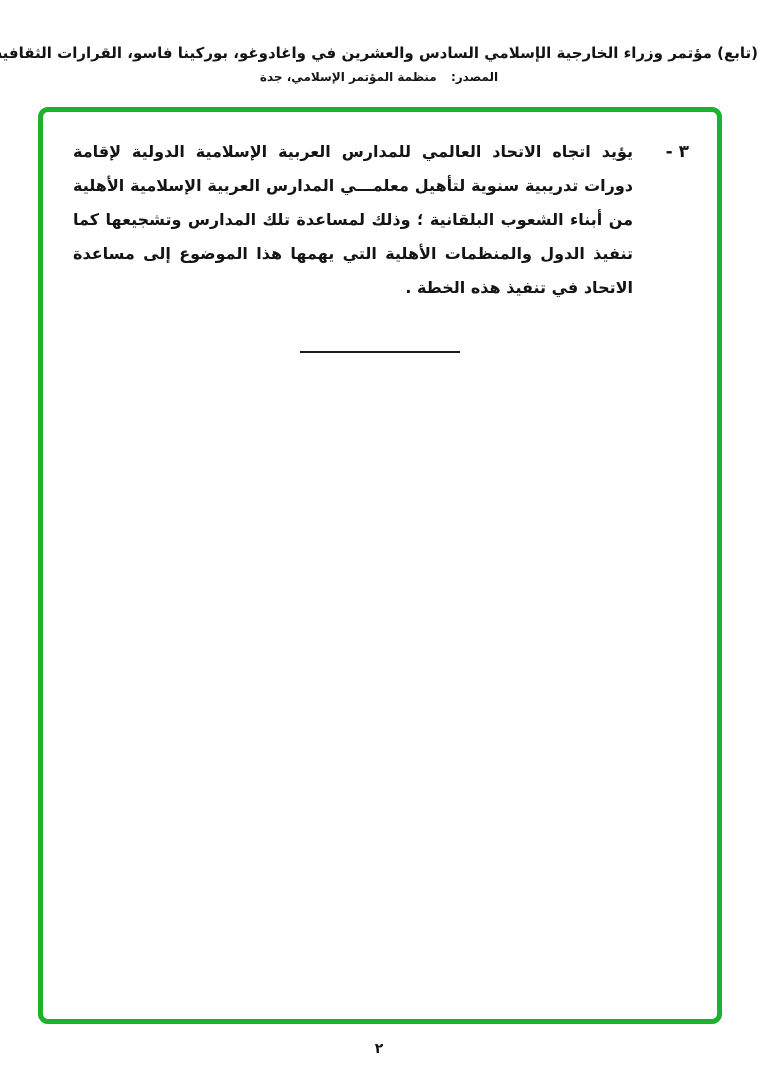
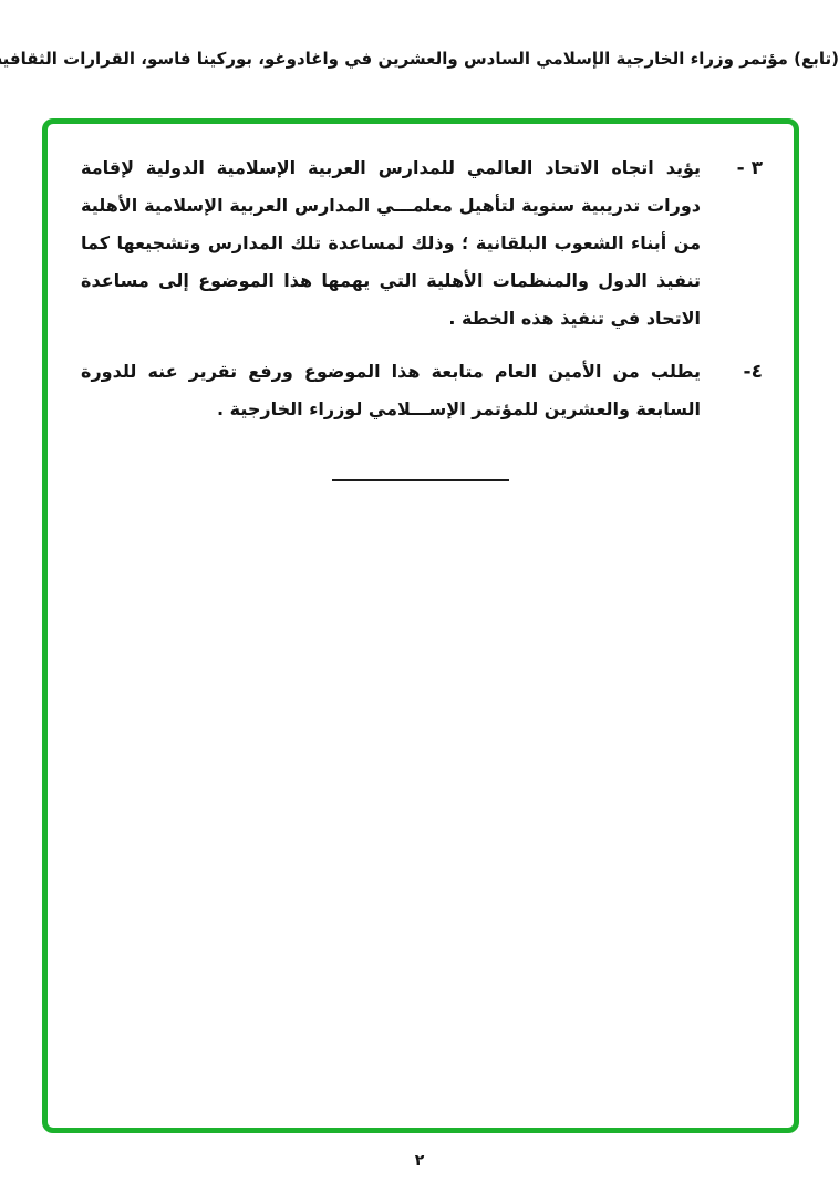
  (تابع) مؤتمر وزراء الخارجية الإسلامي السادس والعشرين في واغادوغو، بوركينا فاسو، القرارات الثقافي
- المصدر: منظمة المؤتمر الإسلامي، جدة
  ٣ -
  يؤيد اتجاه الاتحاد العالمي للمدارس العربية الإسلامية الدولية لإقامة دورات تدريبية سنوية لتأهيل معلمـــي المدارس العربية الإسلامية الأهلية من أبناء الشعوب البلقانية ؛ وذلك لمساعدة تلك المدارس وتشجيعها كما تنفيذ الدول والمنظمات الأهلية التي يهمها هذا الموضوع إلى مساعدة الاتحاد في تنفيذ هذه الخطة .
+ ٤-
+ يطلب من الأمين العام متابعة هذا الموضوع ورفع تقرير عنه للدورة السابعة والعشرين للمؤتمر الإســـلامي لوزراء الخارجية .
  ٢
